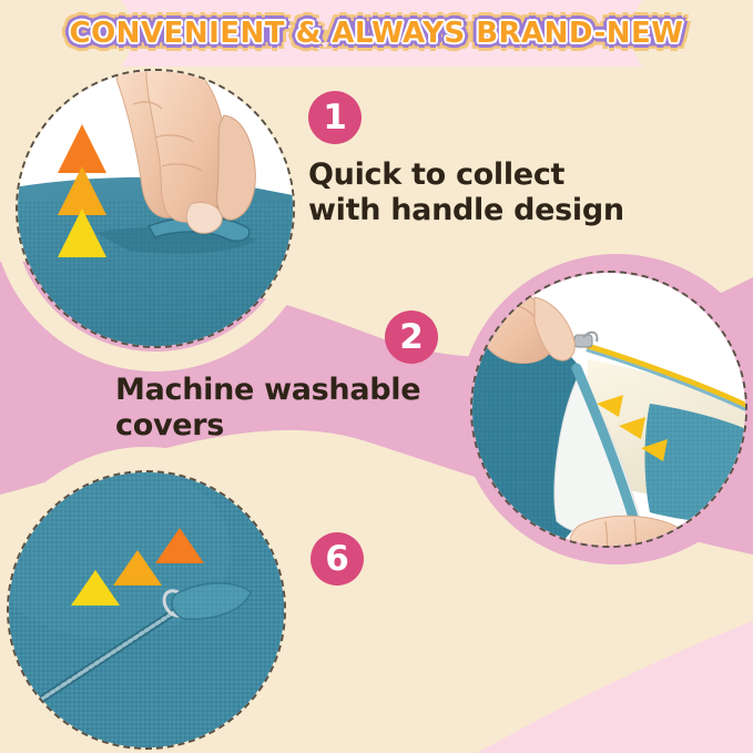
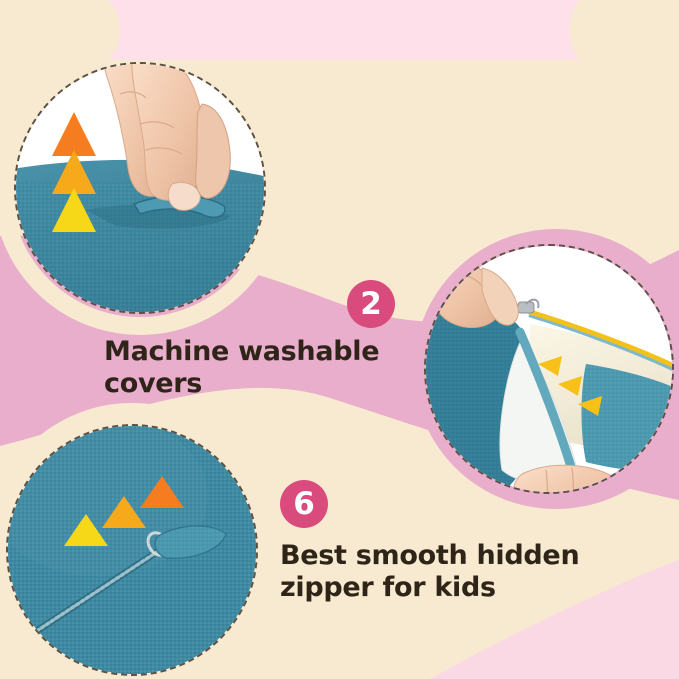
- CONVENIENT & ALWAYS BRAND-NEW
- 1
- Quick to collect
- with handle design
  2
  Machine washable
  covers
  6
+ Best smooth hidden
+ zipper for kids
